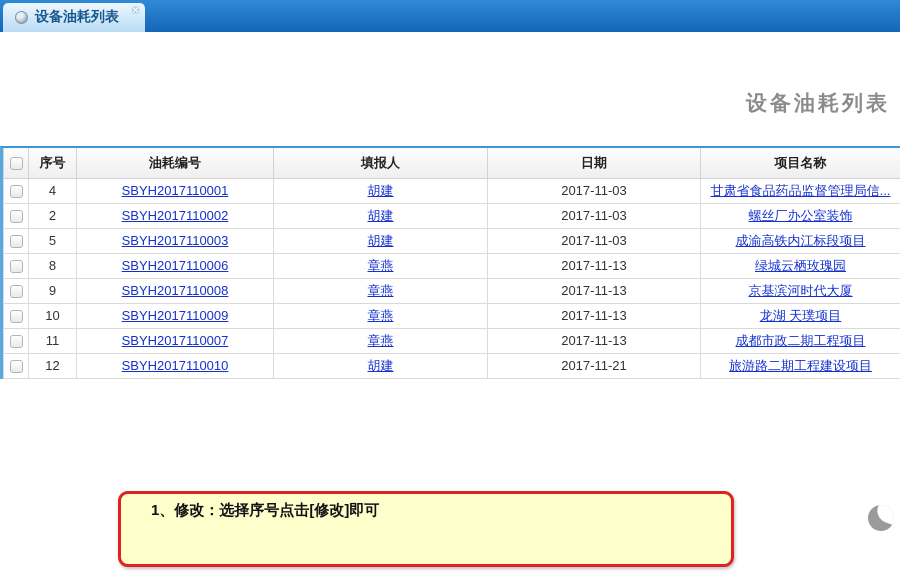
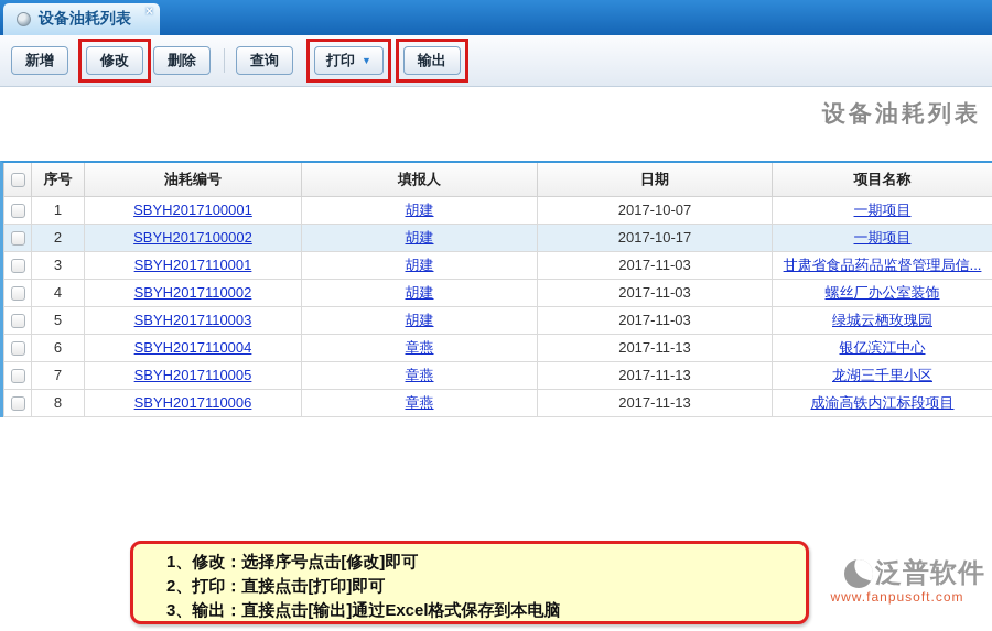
  设备油耗列表
  ×
+ 新增
+ 修改
+ 删除
+ 查询
+ 打印
+ ▼
+ 输出
  设备油耗列表
  	序号	油耗编号	填报人	日期	项目名称
+ 	1	SBYH2017100001	胡建	2017-10-07	一期项目
+ 	2	SBYH2017100002	胡建	2017-10-17	一期项目
- 	4	SBYH2017110001	胡建	2017-11-03	甘肃省食品药品监督管理局信...
+ 	3	SBYH2017110001	胡建	2017-11-03	甘肃省食品药品监督管理局信...
- 	2	SBYH2017110002	胡建	2017-11-03	螺丝厂办公室装饰
+ 	4	SBYH2017110002	胡建	2017-11-03	螺丝厂办公室装饰
- 	5	SBYH2017110003	胡建	2017-11-03	成渝高铁内江标段项目
+ 	5	SBYH2017110003	胡建	2017-11-03	绿城云栖玫瑰园
+ 	6	SBYH2017110004	章燕	2017-11-13	银亿滨江中心
+ 	7	SBYH2017110005	章燕	2017-11-13	龙湖三千里小区
- 	8	SBYH2017110006	章燕	2017-11-13	绿城云栖玫瑰园
+ 	8	SBYH2017110006	章燕	2017-11-13	成渝高铁内江标段项目
- 	9	SBYH2017110008	章燕	2017-11-13	京基滨河时代大厦
- 	10	SBYH2017110009	章燕	2017-11-13	龙湖 天璞项目
- 	11	SBYH2017110007	章燕	2017-11-13	成都市政二期工程项目
- 	12	SBYH2017110010	胡建	2017-11-21	旅游路二期工程建设项目
  1、修改：选择序号点击[修改]即可
+ 2、打印：直接点击[打印]即可
+ 3、输出：直接点击[输出]通过Excel格式保存到本电脑
+ 泛普软件
+ www.fanpusoft.com
